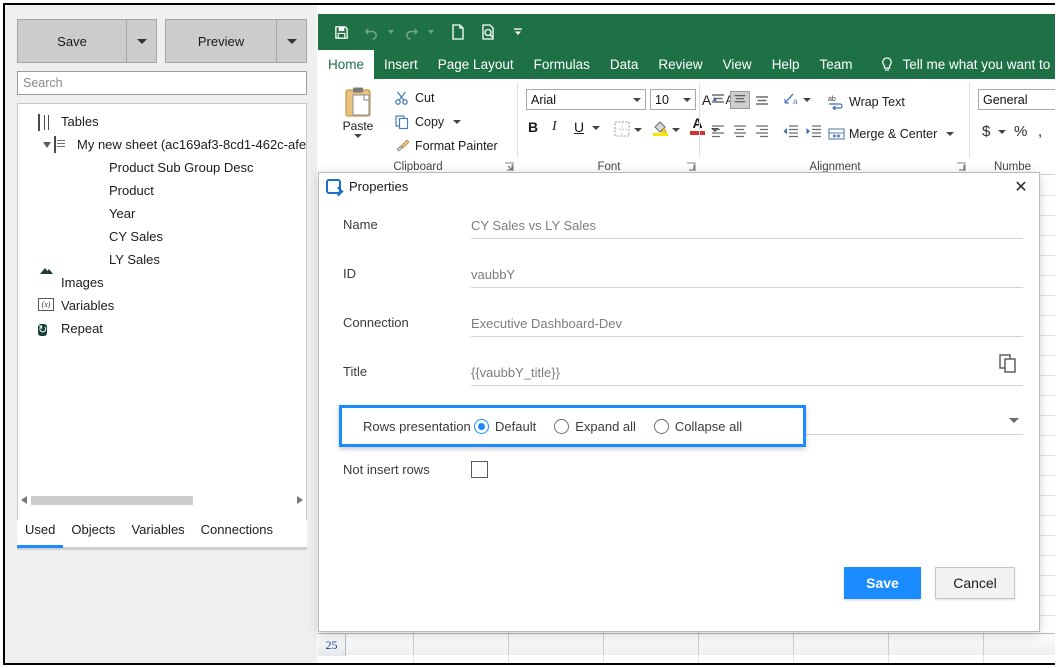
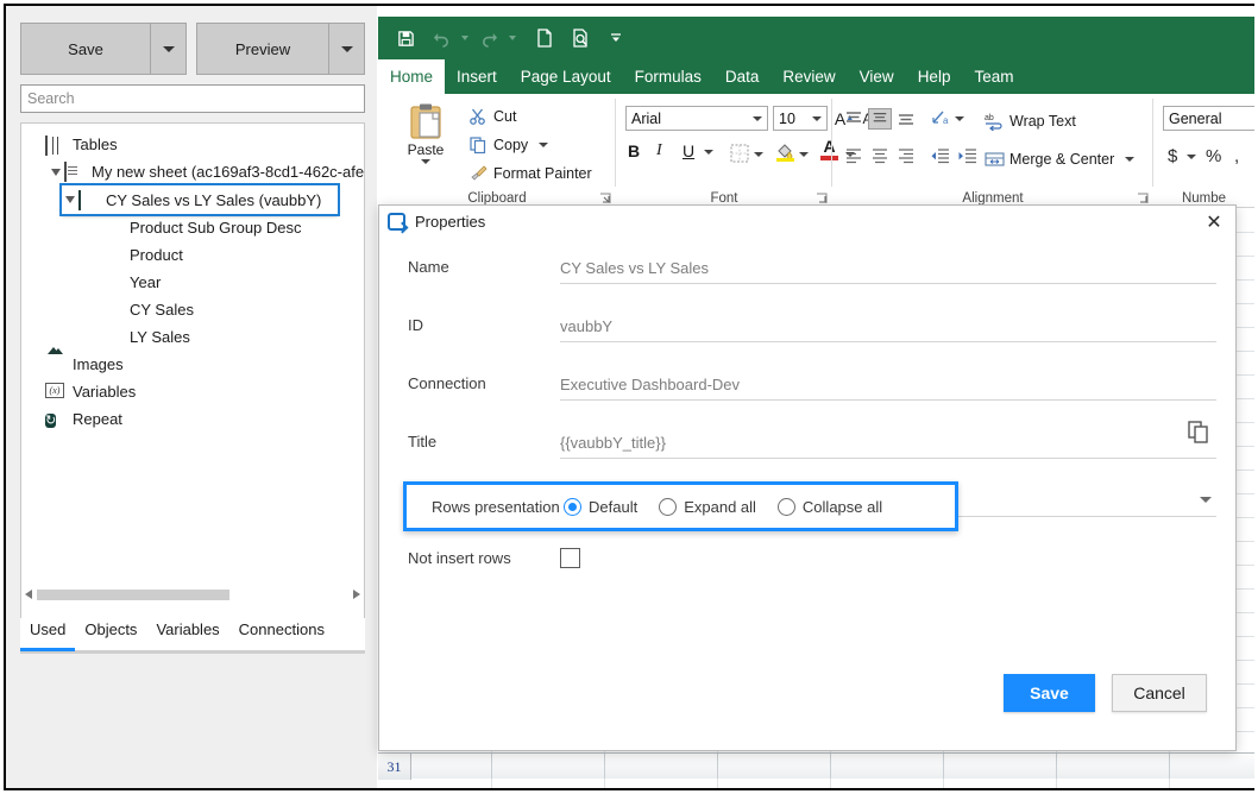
  Save
  Preview
  Search
  Tables
  My new sheet (ac169af3-8cd1-462c-afe
+ CY Sales vs LY Sales (vaubbY)
  Product Sub Group Desc
  Product
  Year
  CY Sales
  LY Sales
  Images
  (
  x
  )
  Variables
  ↻
  Repeat
  Used
  Objects
  Variables
  Connections
- 25
+ 31
  Home
  Insert
  Page Layout
  Formulas
  Data
  Review
  View
  Help
  Team
- Tell me what you want to
  Paste
  Cut
  Copy
  Format Painter
  Clipboard
  Arial
  10
  A
  B
  I
  U
  A
  Font
  a
  Wrap Text
  Merge & Center
  Alignment
  General
  $
  %
  ,
  Numbe
  Properties
  ✕
  Name
  CY Sales vs LY Sales
  ID
  vaubbY
  Connection
  Executive Dashboard-Dev
  Title
  {{vaubbY_title}}
  Not insert rows
  Rows presentation
  Default
  Expand all
  Collapse all
  Save
  Cancel
